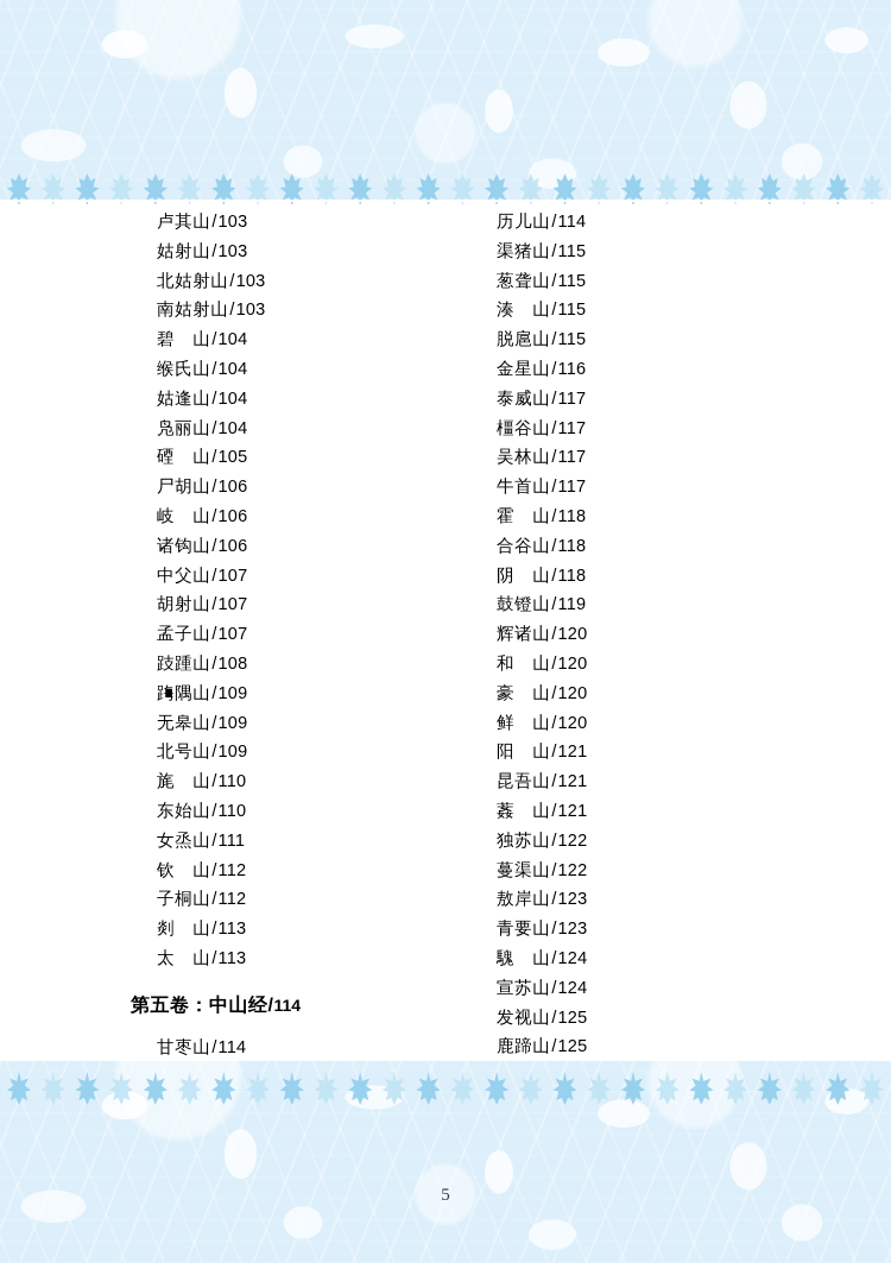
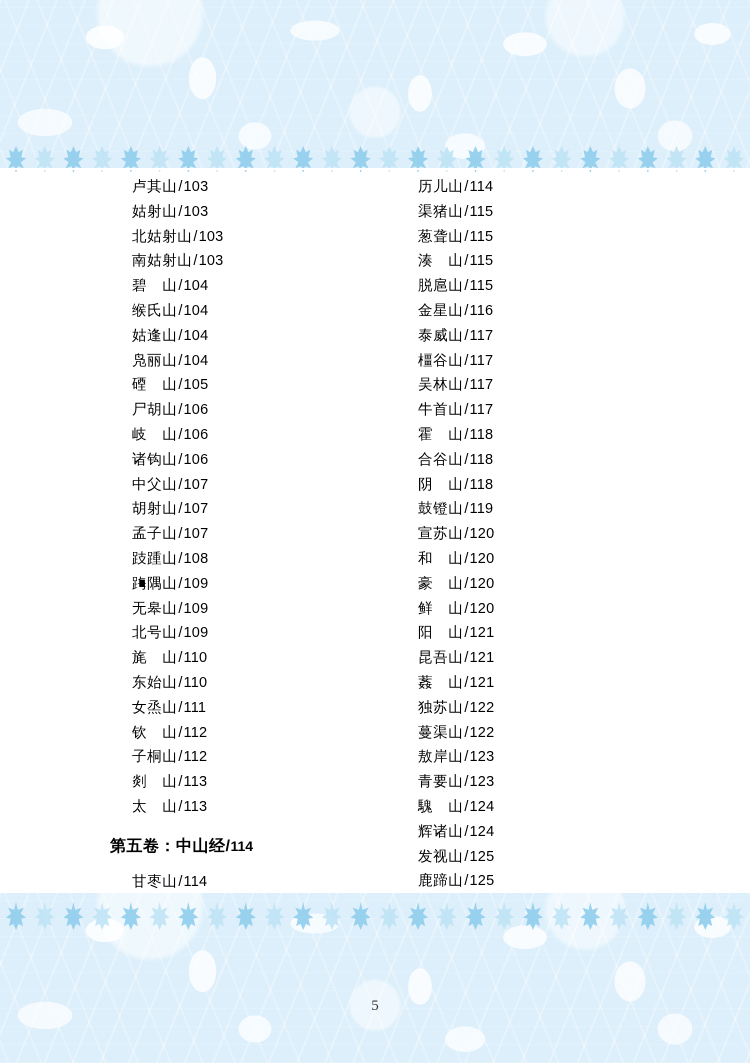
  卢其山/103
  姑射山/103
  北姑射山/103
  南姑射山/103
  碧 山/104
  缑氏山/104
  姑逢山/104
  凫丽山/104
  䃌 山/105
  尸胡山/106
  岐 山/106
  诸钩山/106
  中父山/107
  胡射山/107
  孟子山/107
  跂踵山/108
  踇隅山/109
  无皋山/109
  北号山/109
  旄 山/110
  东始山/110
  女烝山/111
  钦 山/112
  子桐山/112
  剡 山/113
  太 山/113
  第五卷：中山经/114
  甘枣山/114
  历儿山/114
  渠猪山/115
  葱聋山/115
  湊 山/115
  脱扈山/115
  金星山/116
  泰威山/117
  橿谷山/117
  吴林山/117
  牛首山/117
  霍 山/118
  合谷山/118
  阴 山/118
  鼓镫山/119
- 辉诸山/120
+ 宣苏山/120
  和 山/120
  豪 山/120
  鲜 山/120
  阳 山/121
  昆吾山/121
  葌 山/121
  独苏山/122
  蔓渠山/122
  敖岸山/123
  青要山/123
  騩 山/124
- 宣苏山/124
+ 辉诸山/124
  发视山/125
  鹿蹄山/125
  5
